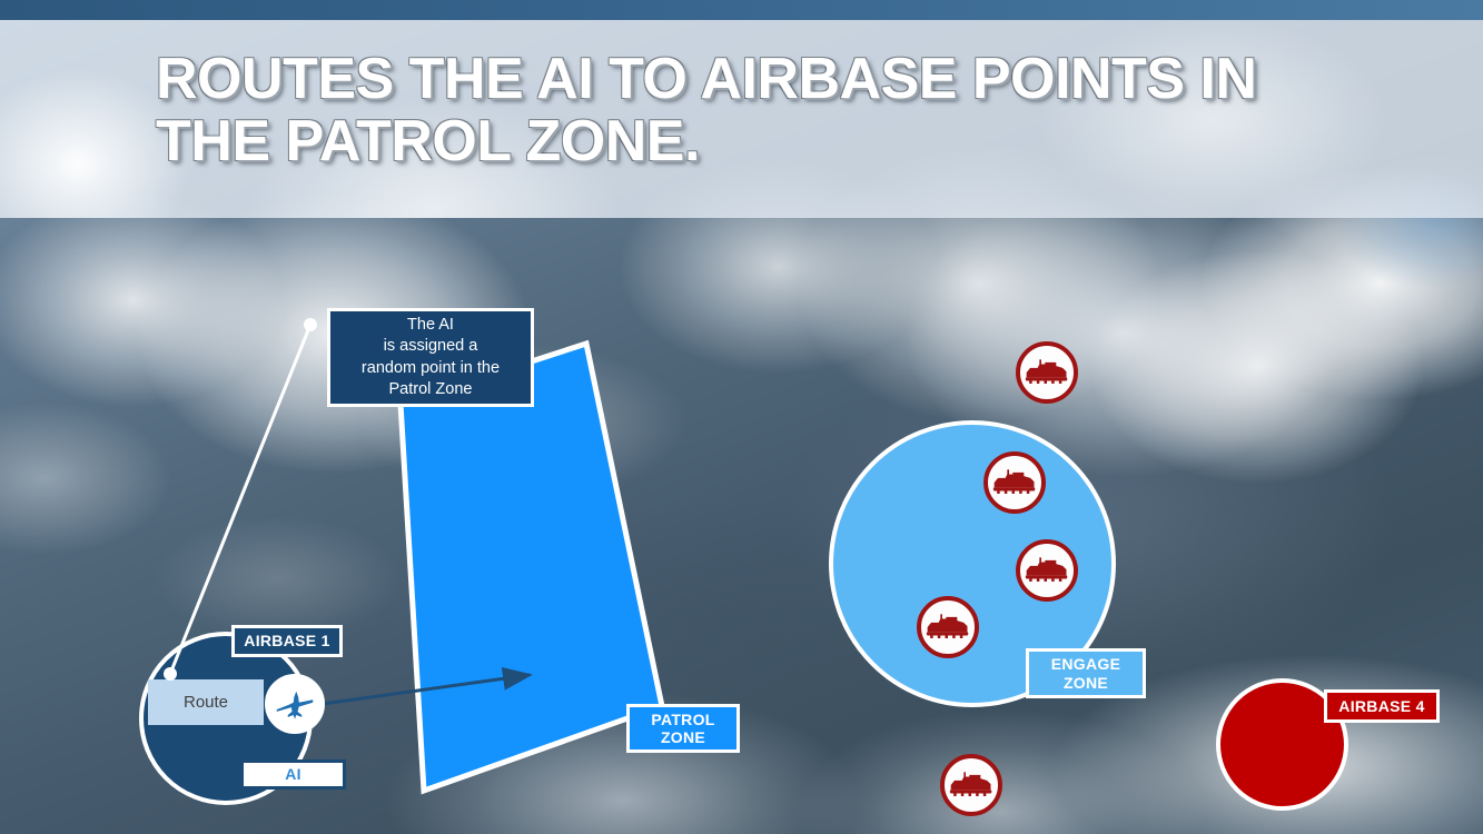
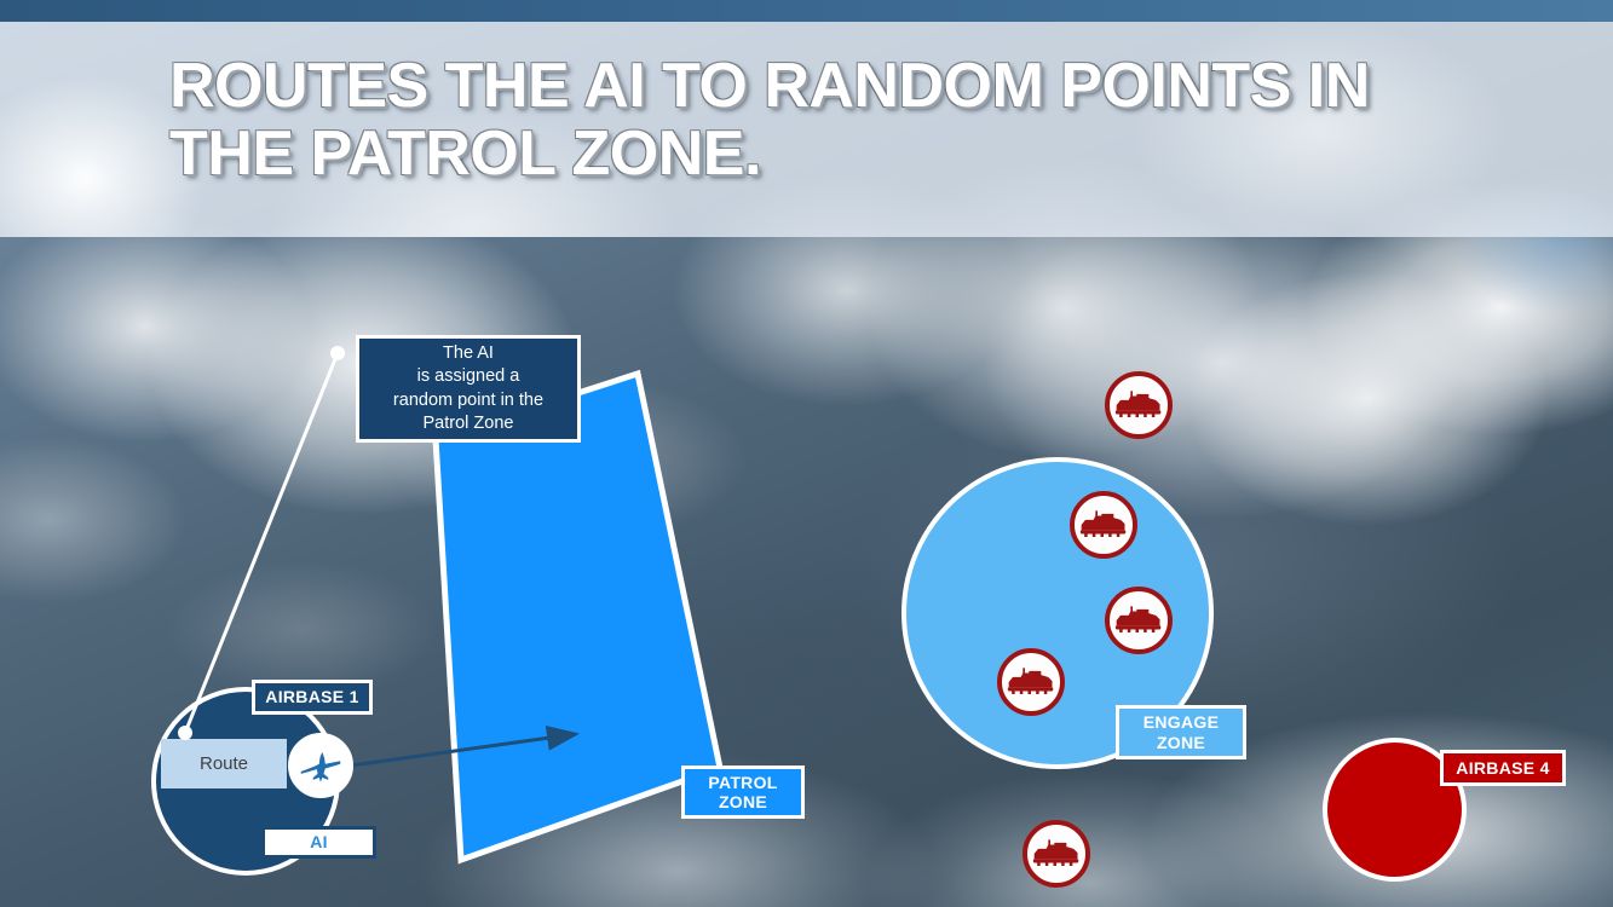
- ROUTES THE AI TO AIRBASE POINTS IN THE PATROL ZONE.
+ ROUTES THE AI TO RANDOM POINTS IN THE PATROL ZONE.
  Route
  The AI
  is assigned a
  random point in the
  Patrol Zone
  AIRBASE 1
  AIRBASE 4
  PATROL
  ZONE
  ENGAGE
  ZONE
  AI
